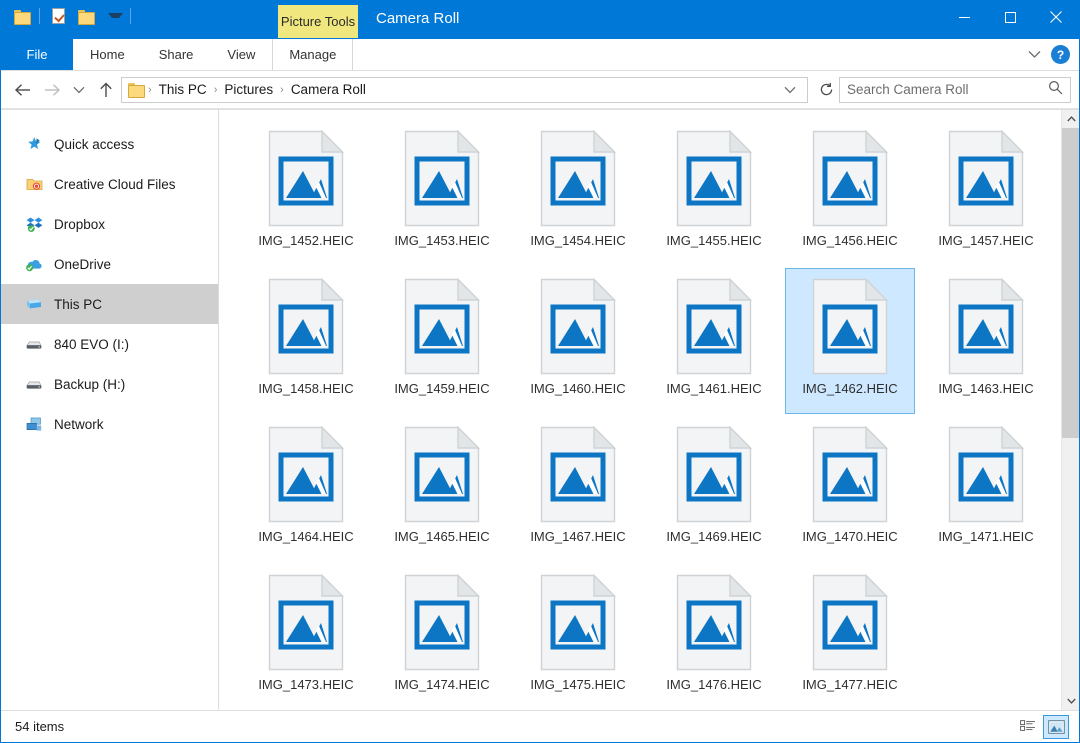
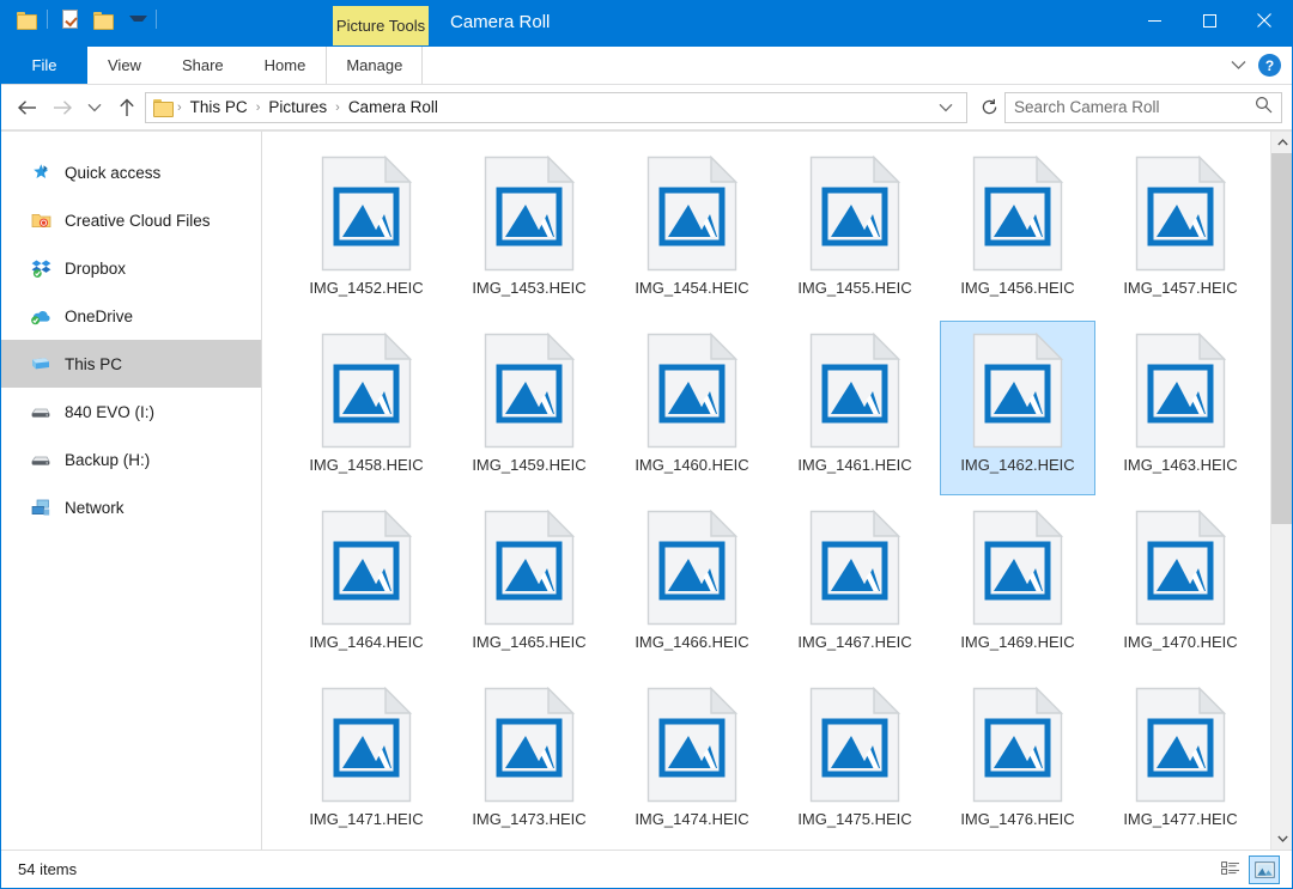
  Picture Tools
  Camera Roll
  File
- Home
+ View
  Share
- View
+ Home
  Manage
  ?
  ›
  This PC
  ›
  Pictures
  ›
  Camera Roll
  Search Camera Roll
  Quick access
  Creative Cloud Files
  Dropbox
  OneDrive
  This PC
  840 EVO (I:)
  Backup (H:)
  Network
  IMG_1452.HEIC
  IMG_1453.HEIC
  IMG_1454.HEIC
  IMG_1455.HEIC
  IMG_1456.HEIC
  IMG_1457.HEIC
  IMG_1458.HEIC
  IMG_1459.HEIC
  IMG_1460.HEIC
  IMG_1461.HEIC
  IMG_1462.HEIC
  IMG_1463.HEIC
  IMG_1464.HEIC
  IMG_1465.HEIC
+ IMG_1466.HEIC
  IMG_1467.HEIC
  IMG_1469.HEIC
  IMG_1470.HEIC
  IMG_1471.HEIC
  IMG_1473.HEIC
  IMG_1474.HEIC
  IMG_1475.HEIC
  IMG_1476.HEIC
  IMG_1477.HEIC
  54 items
